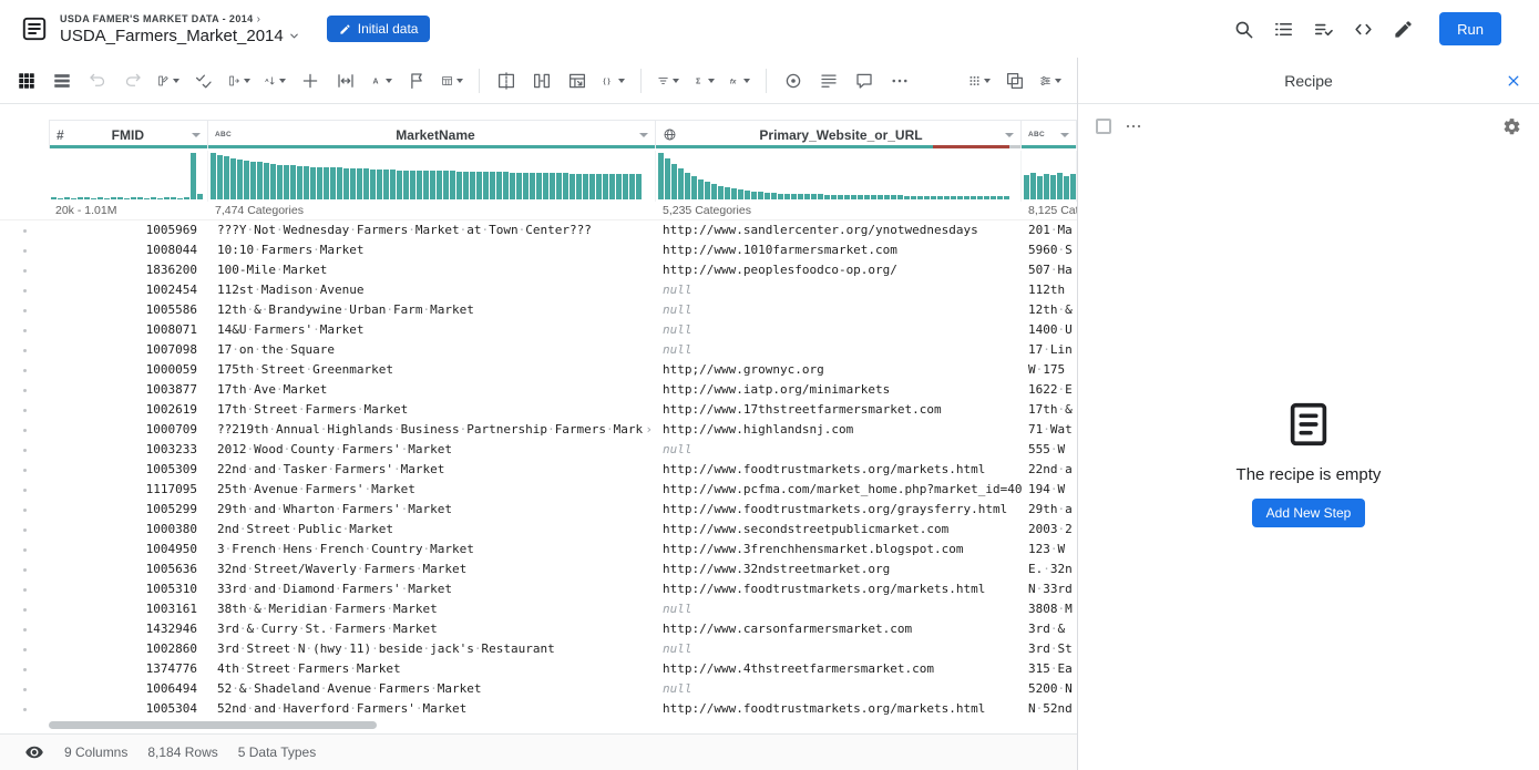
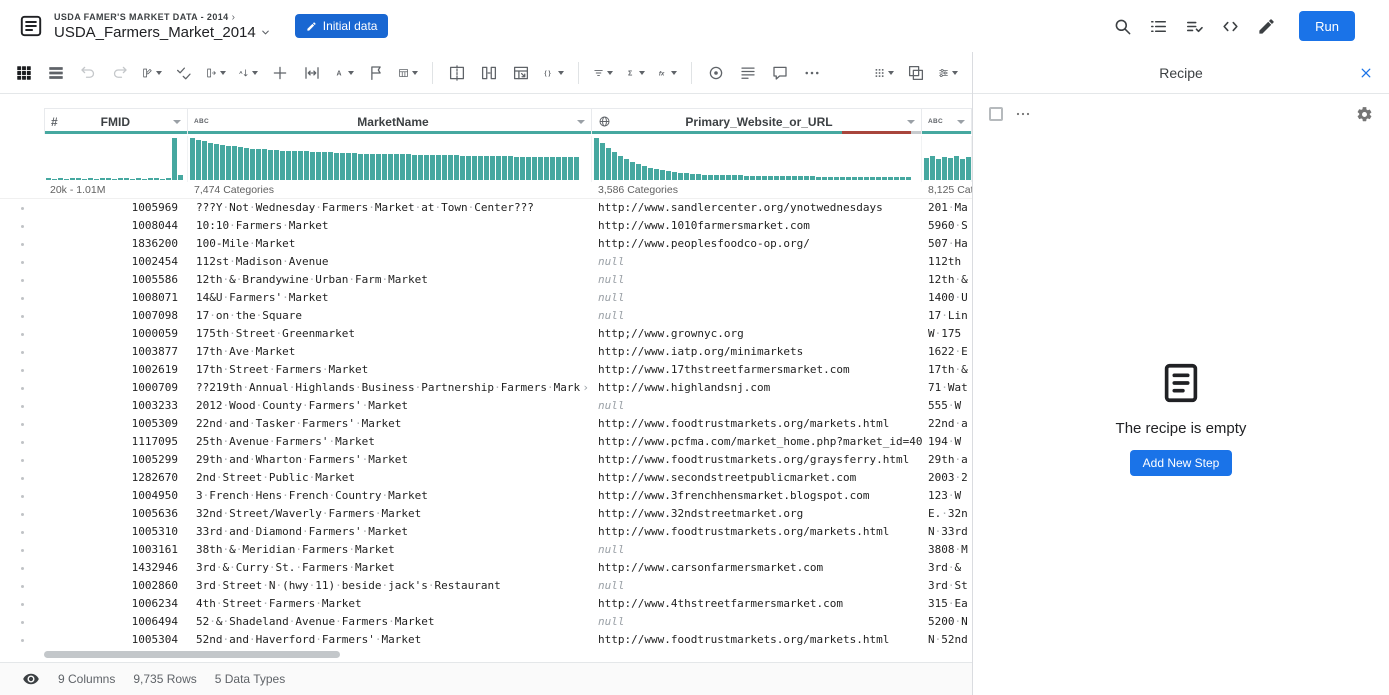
  USDA FAMER'S MARKET DATA - 2014
  ›
  USDA_Farmers_Market_2014
  Initial data
  Run
  Σ
  #
  FMID
  MarketName
  Primary_Website_or_URL
  20k - 1.01M
  7,474 Categories
- 5,235 Categories
+ 3,586 Categories
  8,125 Ca
  1005969
  ???Y·Not·Wednesday·Farmers·Market·at·Town·Center???
  http://www.sandlercenter.org/ynotwednesdays
  201·Ma
  1008044
  10:10·Farmers·Market
  http://www.1010farmersmarket.com
  5960·S
  1836200
  100-Mile·Market
  http://www.peoplesfoodco-op.org/
  507·Ha
  1002454
  112st·Madison·Avenue
  null
  112th
  1005586
  12th·&·Brandywine·Urban·Farm·Market
  null
  12th·&
  1008071
  14&U·Farmers'·Market
  null
  1400·U
  1007098
  17·on·the·Square
  null
  17·Lin
  1000059
  175th·Street·Greenmarket
  http;//www.grownyc.org
  W·175
  1003877
  17th·Ave·Market
  http://www.iatp.org/minimarkets
  1622·E
  1002619
  17th·Street·Farmers·Market
  http://www.17thstreetfarmersmarket.com
  17th·&
  1000709
  ??219th·Annual·Highlands·Business·Partnership·Farmers·Marke
  ›
  http://www.highlandsnj.com
  71·Wat
  1003233
  2012·Wood·County·Farmers'·Market
  null
  555·W
  1005309
  22nd·and·Tasker·Farmers'·Market
  http://www.foodtrustmarkets.org/markets.html
  22nd·a
  1117095
  25th·Avenue·Farmers'·Market
  http://www.pcfma.com/market_home.php?market_id=40
  194·W
  1005299
  29th·and·Wharton·Farmers'·Market
  http://www.foodtrustmarkets.org/graysferry.html
  29th·a
- 1000380
+ 1282670
  2nd·Street·Public·Market
  http://www.secondstreetpublicmarket.com
  2003·2
  1004950
  3·French·Hens·French·Country·Market
  http://www.3frenchhensmarket.blogspot.com
  123·W
  1005636
  32nd·Street/Waverly·Farmers·Market
  http://www.32ndstreetmarket.org
  E.·32n
  1005310
  33rd·and·Diamond·Farmers'·Market
  http://www.foodtrustmarkets.org/markets.html
  N·33rd
  1003161
  38th·&·Meridian·Farmers·Market
  null
  3808·M
  1432946
  3rd·&·Curry·St.·Farmers·Market
  http://www.carsonfarmersmarket.com
  3rd·&
  1002860
  3rd·Street·N·(hwy·11)·beside·jack's·Restaurant
  null
  3rd·St
- 1374776
+ 1006234
  4th·Street·Farmers·Market
  http://www.4thstreetfarmersmarket.com
  315·Ea
  1006494
  52·&·Shadeland·Avenue·Farmers·Market
  null
  5200·N
  1005304
  52nd·and·Haverford·Farmers'·Market
  http://www.foodtrustmarkets.org/markets.html
  N·52nd
  9 Columns
- 8,184 Rows
+ 9,735 Rows
  5 Data Types
  Recipe
  The recipe is empty
  Add New Step
